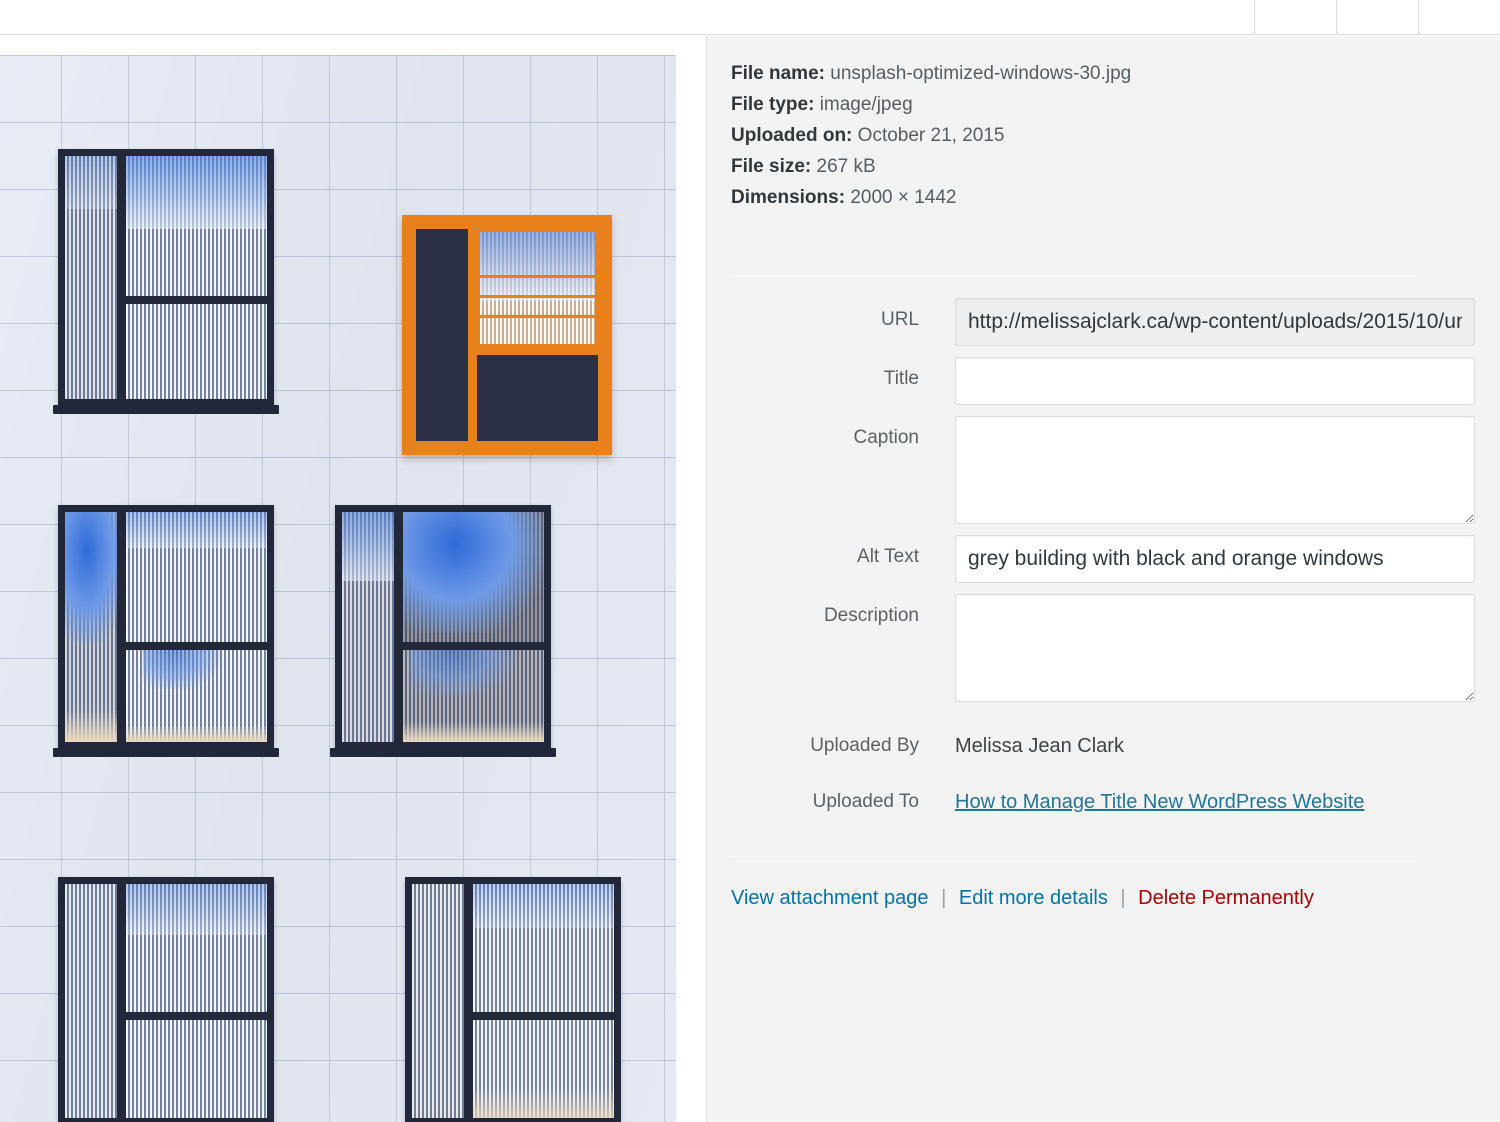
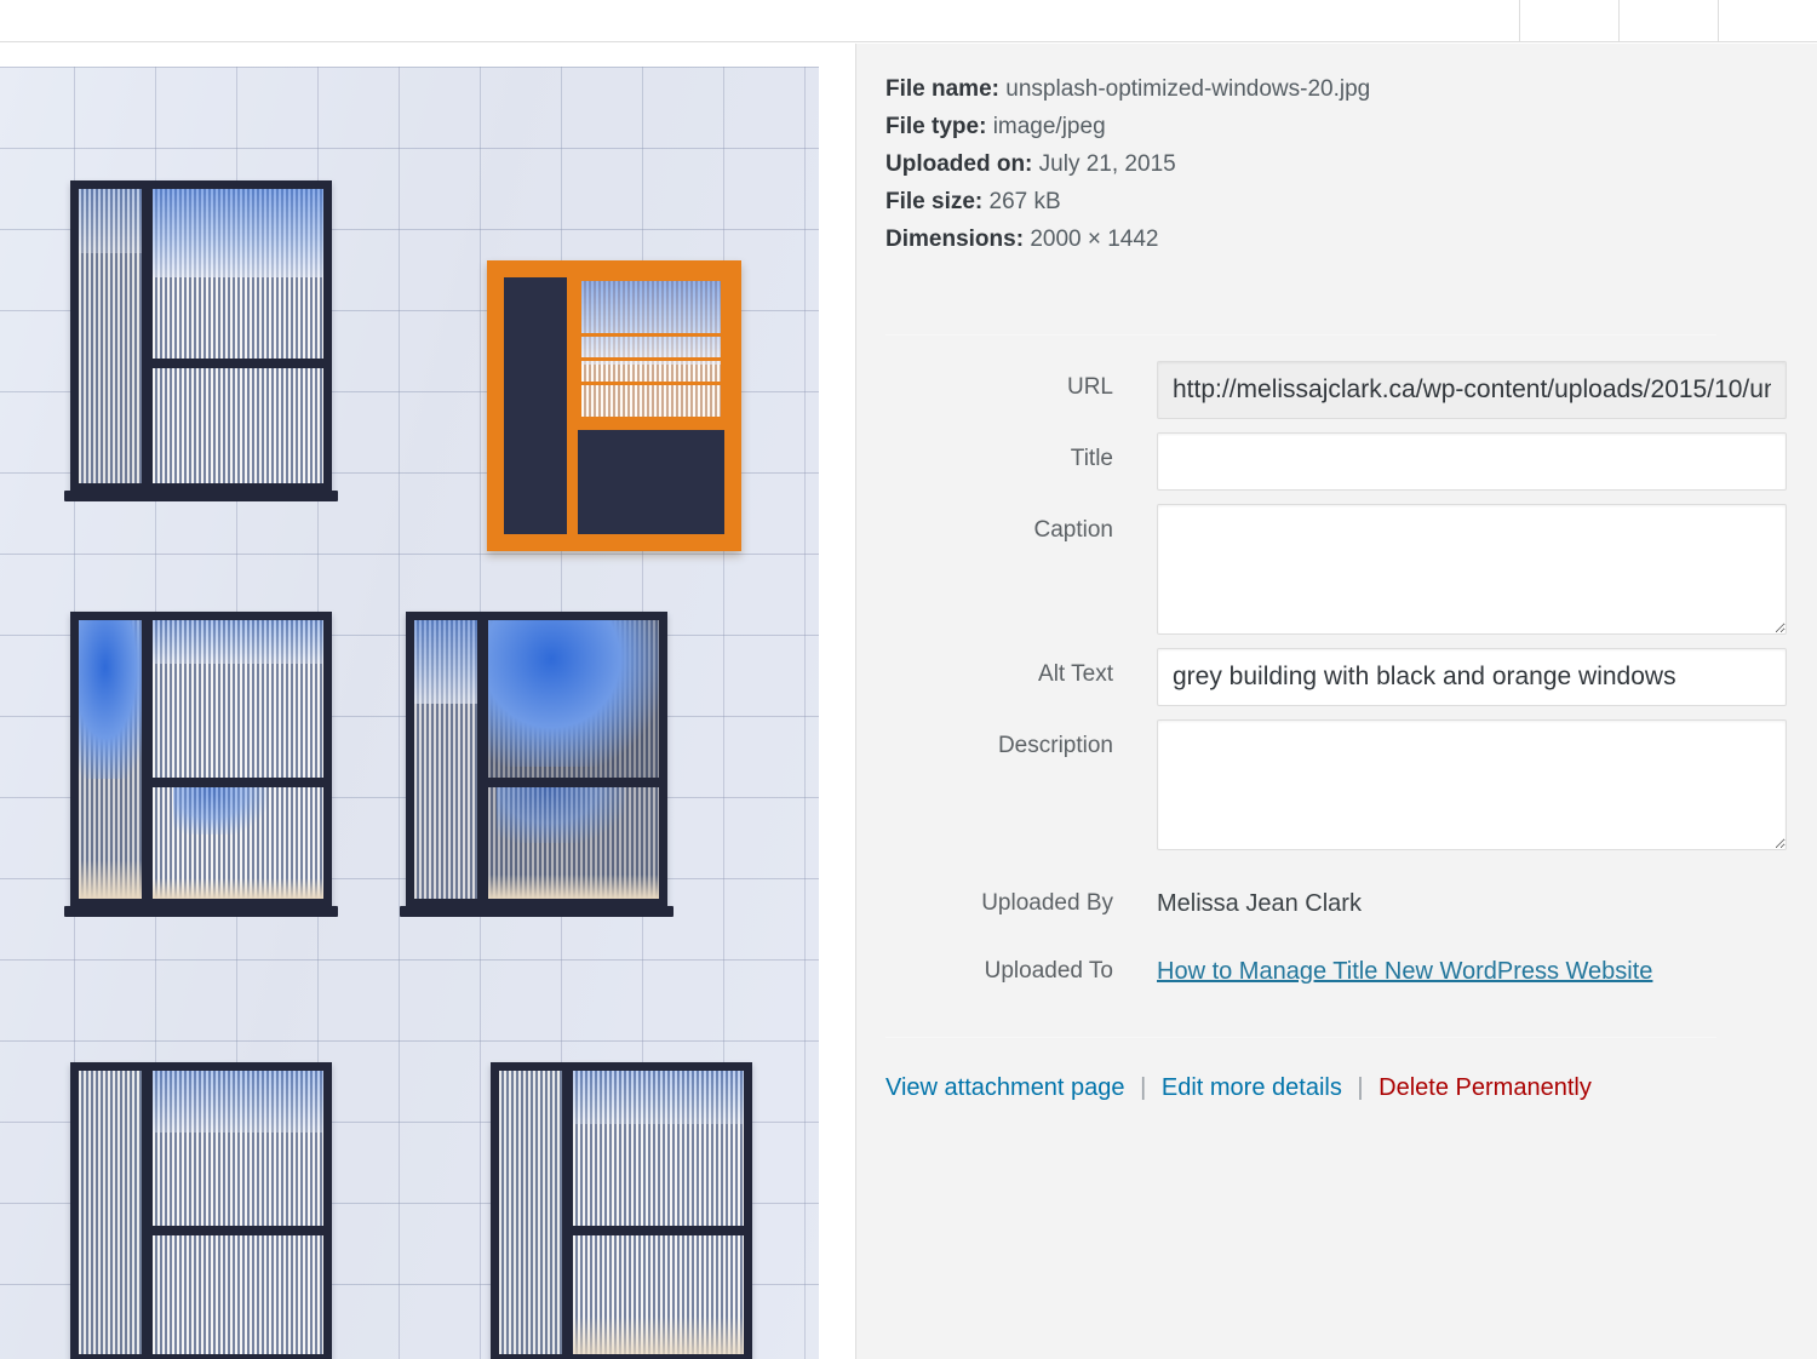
- File name: unsplash-optimized-windows-30.jpg
+ File name: unsplash-optimized-windows-20.jpg
  File type: image/jpeg
- Uploaded on: October 21, 2015
+ Uploaded on: July 21, 2015
  File size: 267 kB
  Dimensions: 2000 × 1442
  URL
  Title
  Caption
  Alt Text
  grey building with black and orange windows
  Description
  Uploaded By
  Melissa Jean Clark
  Uploaded To
  How to Manage Title New WordPress Website
  View attachment page | Edit more details | Delete Permanently
